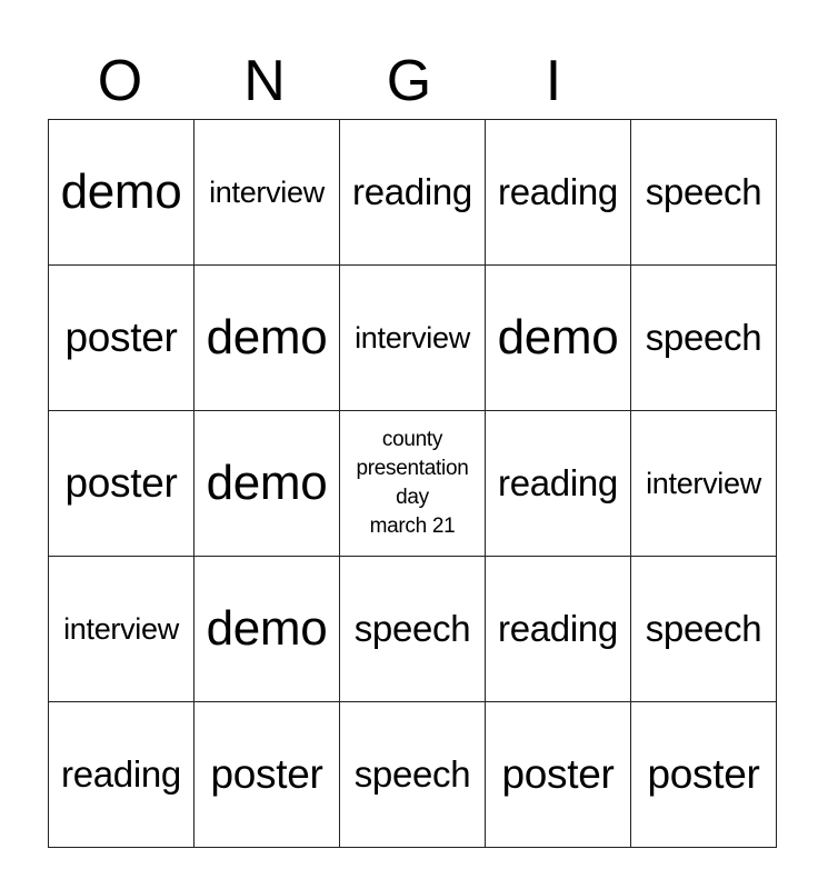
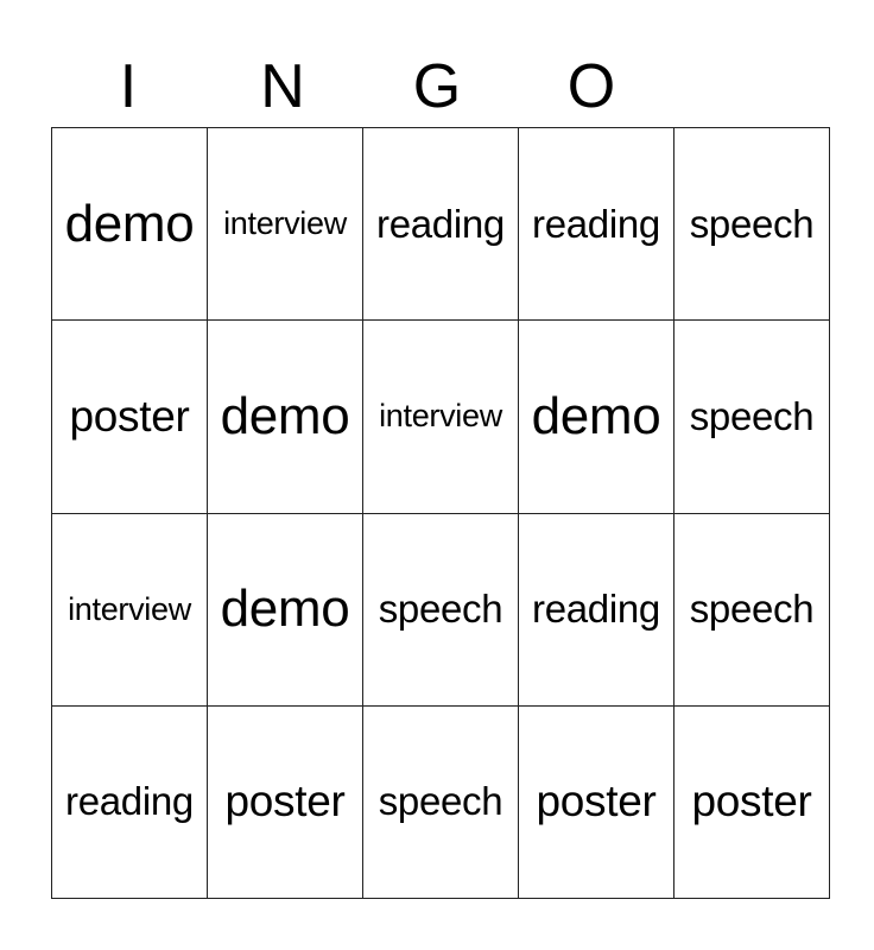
- O
+ I
  N
  G
- I
+ O
  demo	interview	reading	reading	speech
  poster	demo	interview	demo	speech
- poster	demo	county presentation day march 21	reading	interview
  interview	demo	speech	reading	speech
  reading	poster	speech	poster	poster
